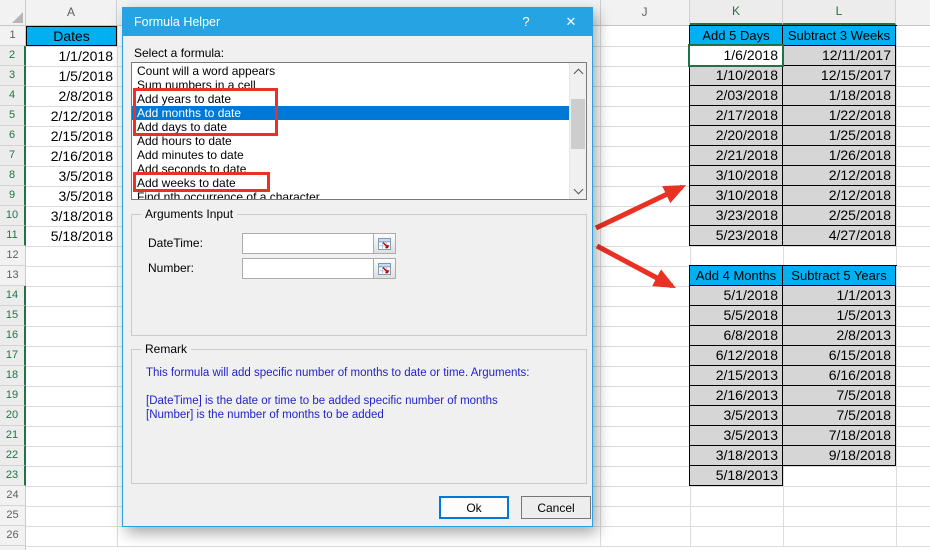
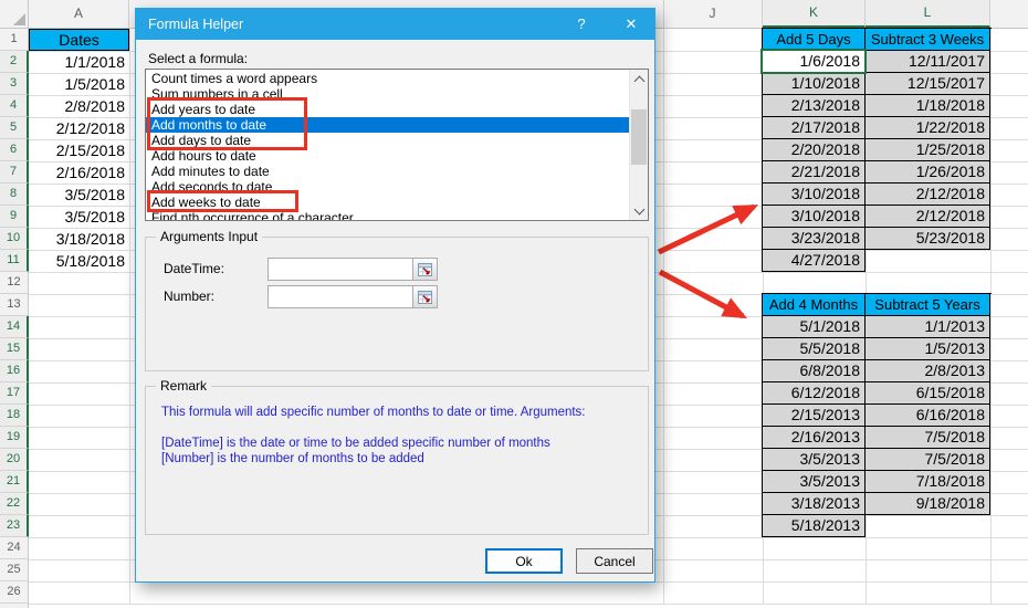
  A
  J
  K
  L
  1
  2
  3
  4
  5
  6
  7
  8
  9
  10
  11
  12
  13
  14
  15
  16
  17
  18
  19
  20
  21
  22
  23
  24
  25
  26
  Dates
  1/1/2018
  1/5/2018
  2/8/2018
  2/12/2018
  2/15/2018
  2/16/2018
  3/5/2018
  3/5/2018
  3/18/2018
  5/18/2018
  Add 5 Days
  Subtract 3 Weeks
  12/11/2017
  1/10/2018
  12/15/2017
- 2/03/2018
+ 2/13/2018
  1/18/2018
  2/17/2018
  1/22/2018
  2/20/2018
  1/25/2018
  2/21/2018
  1/26/2018
  3/10/2018
  2/12/2018
  3/10/2018
  2/12/2018
  3/23/2018
- 2/25/2018
  5/23/2018
  4/27/2018
  Add 4 Months
  Subtract 5 Years
  5/1/2018
  1/1/2013
  5/5/2018
  1/5/2013
  6/8/2018
  2/8/2013
  6/12/2018
  6/15/2018
  2/15/2013
  6/16/2018
  2/16/2013
  7/5/2018
  3/5/2013
  7/5/2018
  3/5/2013
  7/18/2018
  3/18/2013
  9/18/2018
  5/18/2013
  1/6/2018
  Formula Helper
  ?
  ✕
  Select a formula:
- Count will a word appears
+ Count times a word appears
  Sum numbers in a cell
  Add years to date
  Add months to date
  Add days to date
  Add hours to date
  Add minutes to date
  Add seconds to date
  Add weeks to date
  Find nth occurrence of a character
  Arguments Input
  DateTime:
  Number:
  Remark
  This formula will add specific number of months to date or time. Arguments:
  [DateTime] is the date or time to be added specific number of months
  [Number] is the number of months to be added
  Ok
  Cancel
